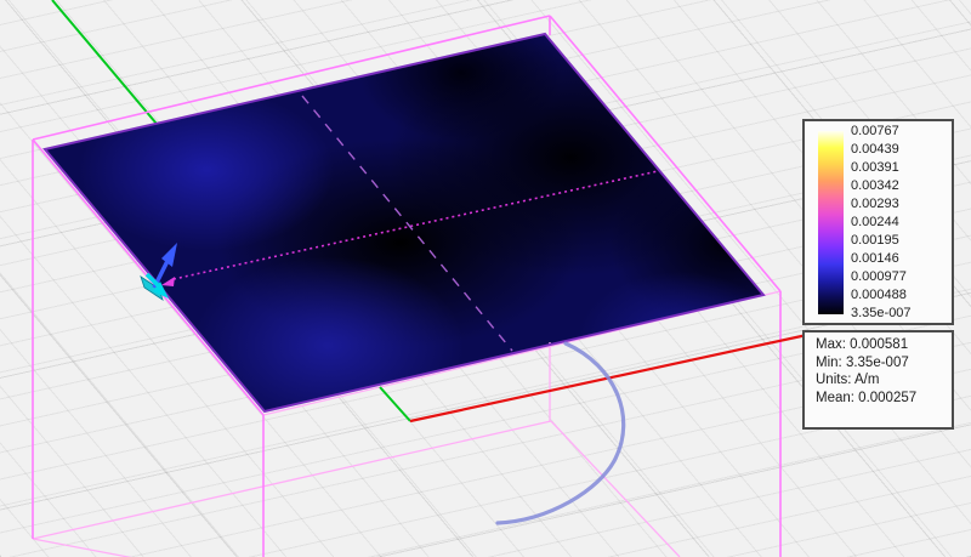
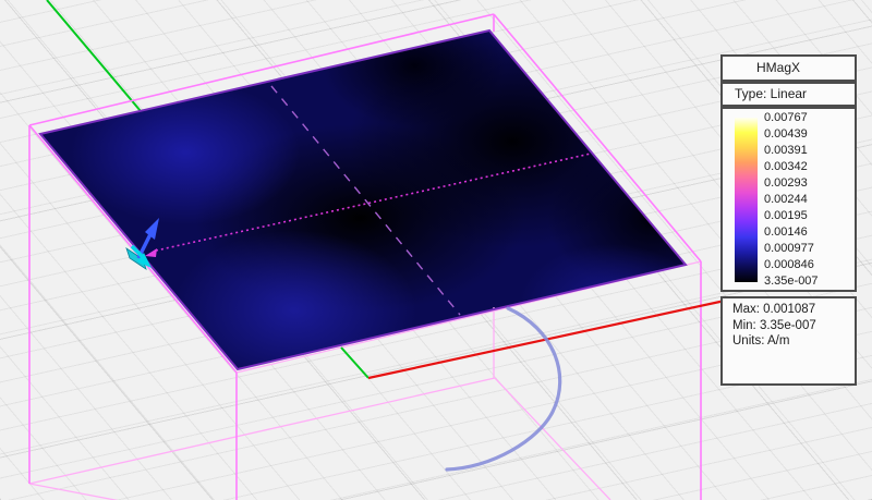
+ HMagX
+ Type: Linear
  0.00767
  0.00439
  0.00391
  0.00342
  0.00293
  0.00244
  0.00195
  0.00146
  0.000977
- 0.000488
+ 0.000846
  3.35e-007
- Max: 0.000581
+ Max: 0.001087
  Min: 3.35e-007
  Units: A/m
- Mean: 0.000257
